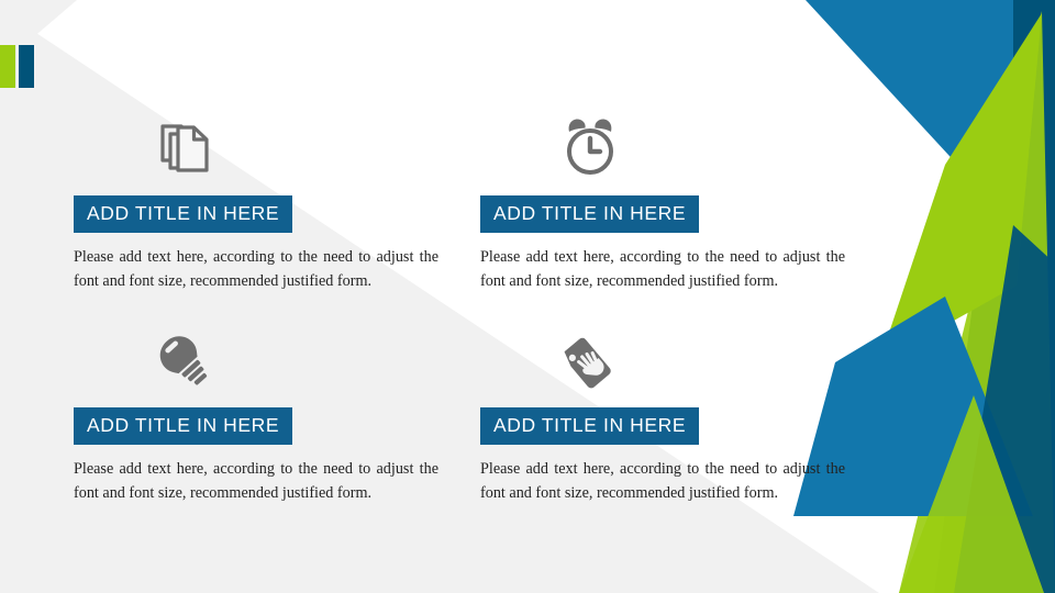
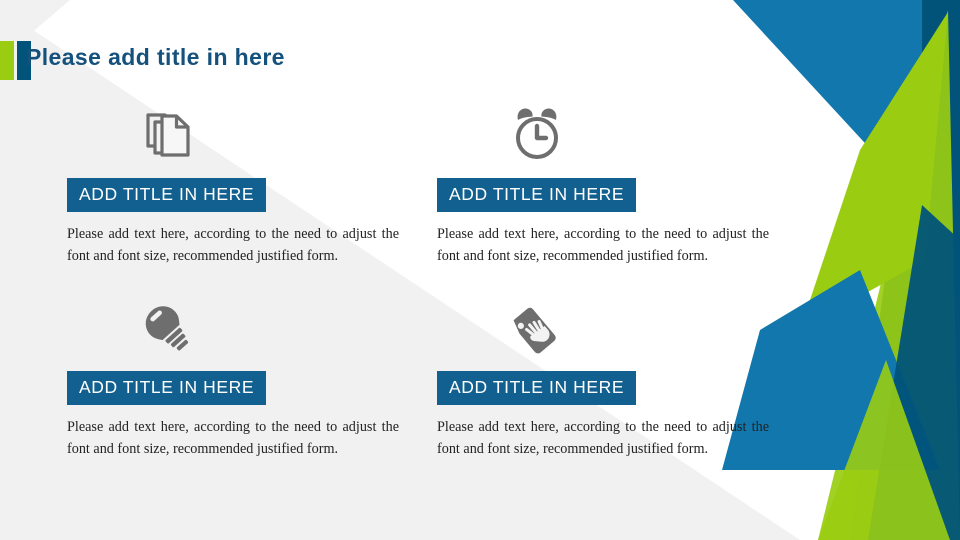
+ Please add title in here
  ADD TITLE IN HERE
  Please add text here, according to the need to adjust the font and font size, recommended justified form.
  ADD TITLE IN HERE
  Please add text here, according to the need to adjust the font and font size, recommended justified form.
  ADD TITLE IN HERE
  Please add text here, according to the need to adjust the font and font size, recommended justified form.
  ADD TITLE IN HERE
  Please add text here, according to the need to adjust the font and font size, recommended justified form.
